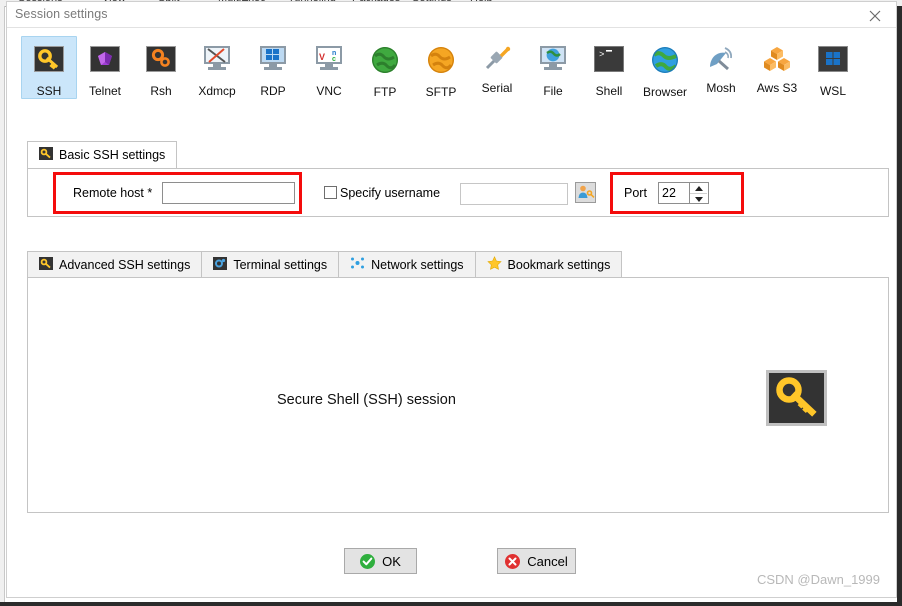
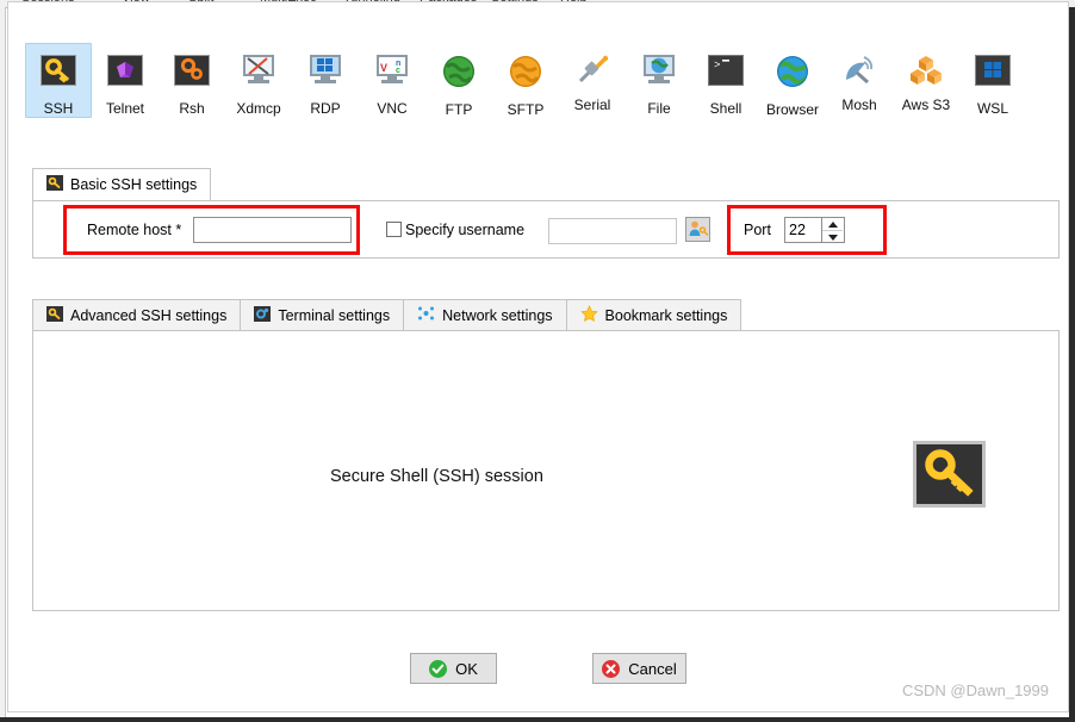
- Session settings
  SSH
  Telnet
  Rsh
  Xdmcp
  RDP
  V
  VNC
  FTP
  SFTP
  Serial
  File
  >
  Shell
  Browser
  Mosh
  Aws S3
  WSL
  Basic SSH settings
  Remote host *
  Specify username
  Port
  22
  Advanced SSH settings
  Terminal settings
  Network settings
  Bookmark settings
  Secure Shell (SSH) session
  OK
  Cancel
  CSDN @Dawn_1999
